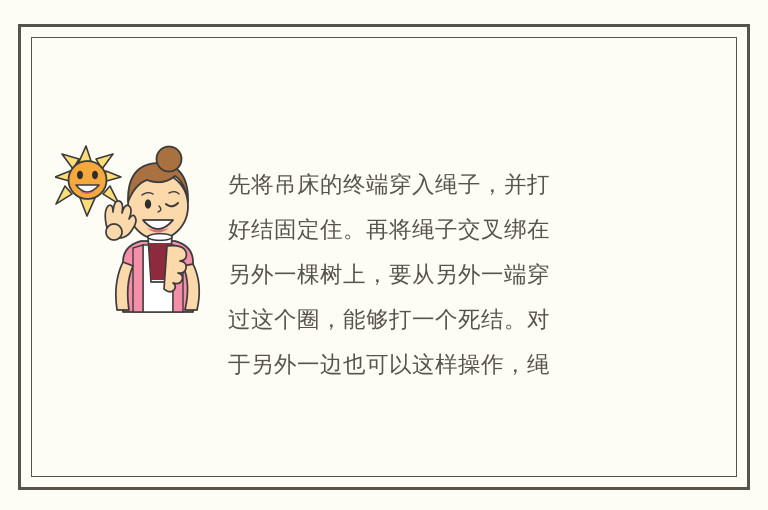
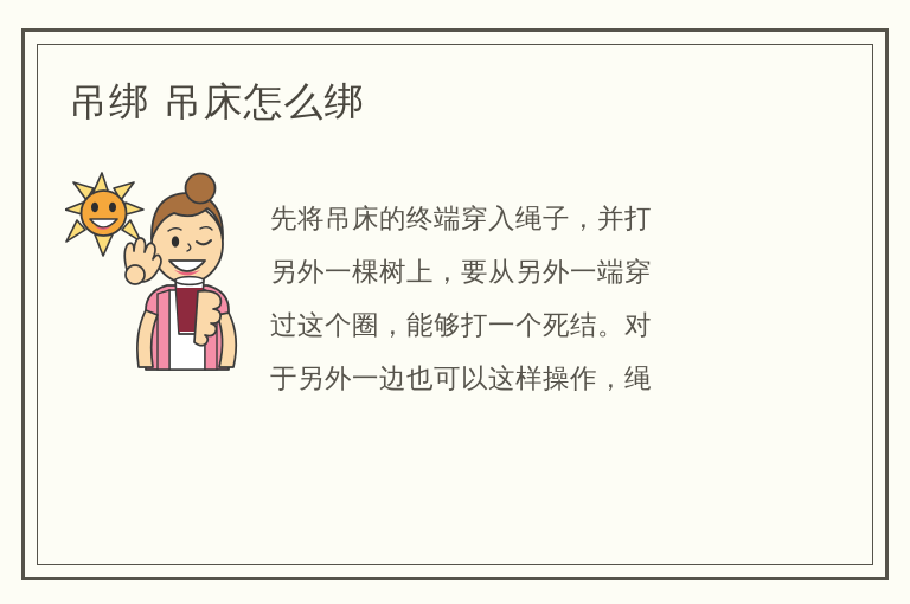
+ 吊绑 吊床怎么绑
  先将吊床的终端穿入绳子，并打
- 好结固定住。再将绳子交叉绑在
  另外一棵树上，要从另外一端穿
  过这个圈，能够打一个死结。对
  于另外一边也可以这样操作，绳
